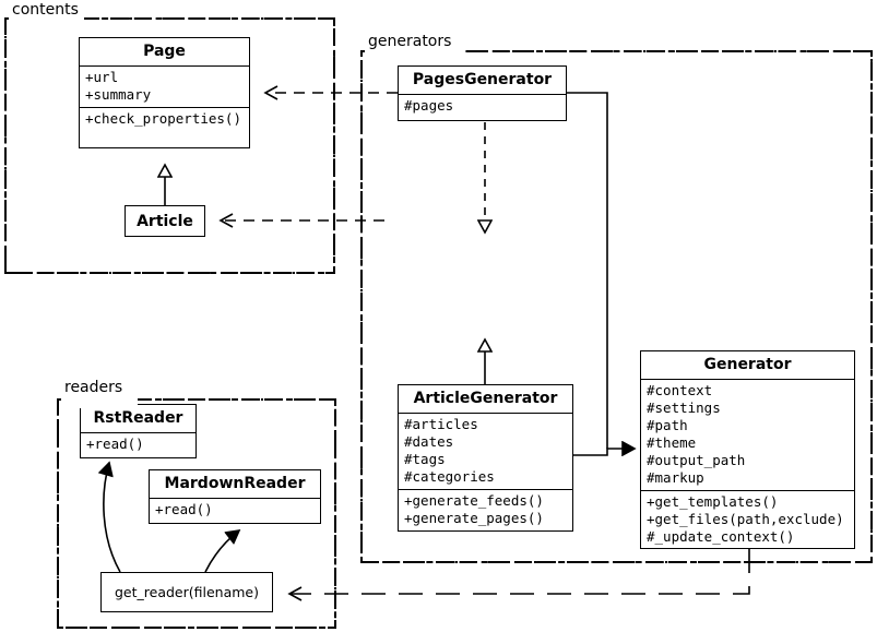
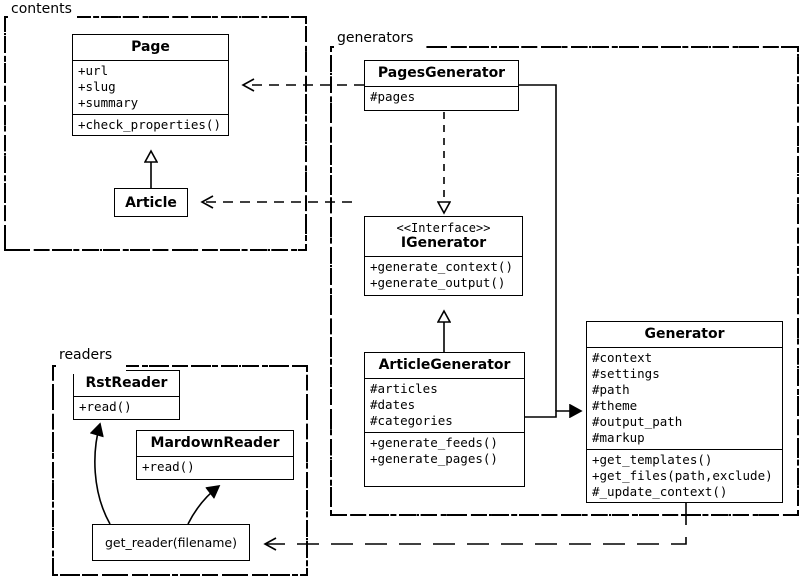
  Page
  +url
+ +slug
  +summary
  +check_properties()
  Article
  PagesGenerator
  #pages
+ <<Interface>>
+ IGenerator
+ +generate_context()
+ +generate_output()
  ArticleGenerator
  #articles
  #dates
- #tags
  #categories
  +generate_feeds()
  +generate_pages()
  Generator
  #context
  #settings
  #path
  #theme
  #output_path
  #markup
  +get_templates()
  +get_files(path,exclude)
  #_update_context()
  RstReader
  +read()
  MardownReader
  +read()
  get_reader(filename)
  contents
  generators
  readers
